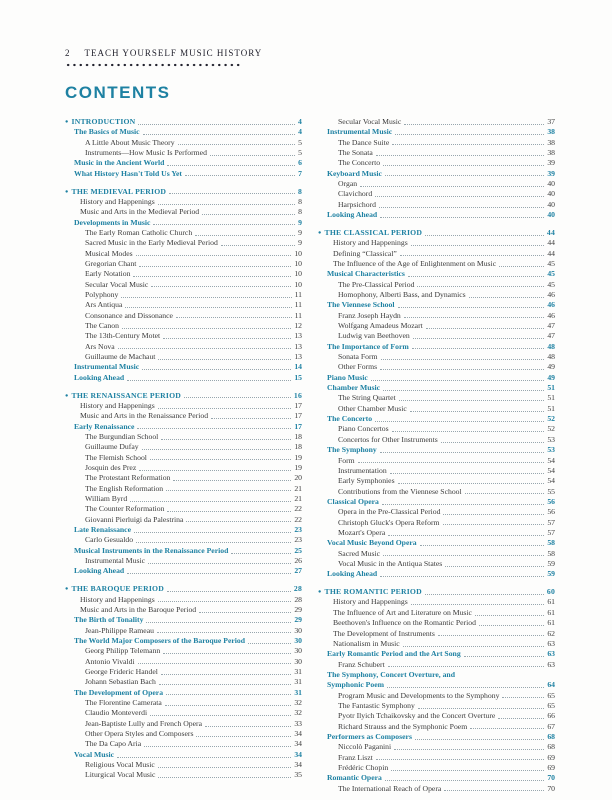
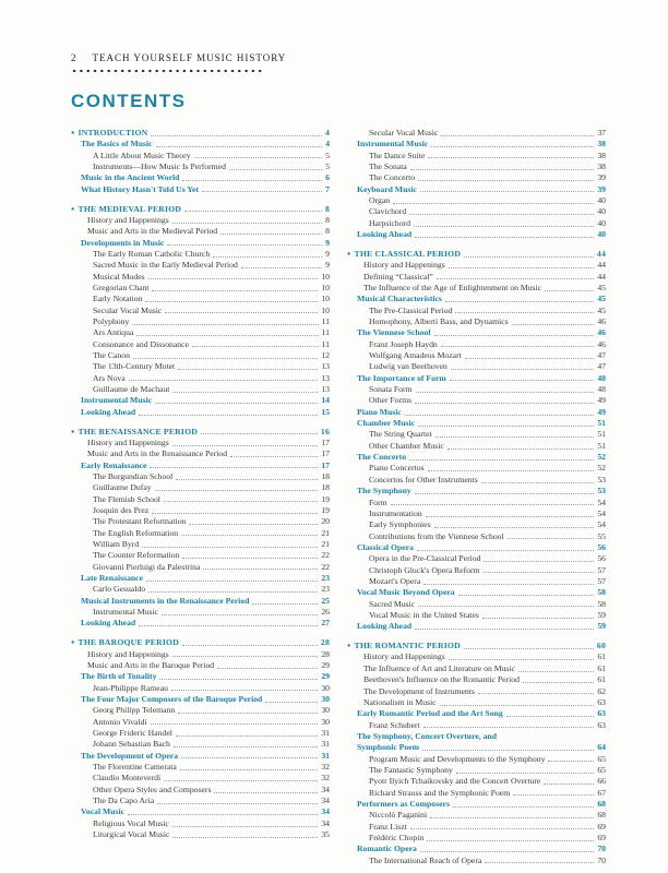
  2
  TEACH YOURSELF MUSIC HISTORY
  CONTENTS
  INTRODUCTION
  4
  The Basics of Music
  4
  A Little About Music Theory
  5
  Instruments—How Music Is Performed
  5
  Music in the Ancient World
  6
  What History Hasn't Told Us Yet
  7
  THE MEDIEVAL PERIOD
  8
  History and Happenings
  8
  Music and Arts in the Medieval Period
  8
  Developments in Music
  9
  The Early Roman Catholic Church
  9
  Sacred Music in the Early Medieval Period
  9
  Musical Modes
  10
  Gregorian Chant
  10
  Early Notation
  10
  Secular Vocal Music
  10
  Polyphony
  11
  Ars Antiqua
  11
  Consonance and Dissonance
  11
  The Canon
  12
  The 13th-Century Motet
  13
  Ars Nova
  13
  Guillaume de Machaut
  13
  Instrumental Music
  14
  Looking Ahead
  15
  THE RENAISSANCE PERIOD
  16
  History and Happenings
  17
  Music and Arts in the Renaissance Period
  17
  Early Renaissance
  17
  The Burgundian School
  18
  Guillaume Dufay
  18
  The Flemish School
  19
  Josquin des Prez
  19
  The Protestant Reformation
  20
  The English Reformation
  21
  William Byrd
  21
  The Counter Reformation
  22
  Giovanni Pierluigi da Palestrina
  22
  Late Renaissance
  23
  Carlo Gesualdo
  23
  Musical Instruments in the Renaissance Period
  25
  Instrumental Music
  26
  Looking Ahead
  27
  THE BAROQUE PERIOD
  28
  History and Happenings
  28
  Music and Arts in the Baroque Period
  29
  The Birth of Tonality
  29
  Jean-Philippe Rameau
  30
- The World Major Composers of the Baroque Period
+ The Four Major Composers of the Baroque Period
  30
  Georg Philipp Telemann
  30
  Antonio Vivaldi
  30
  George Frideric Handel
  31
  Johann Sebastian Bach
  31
  The Development of Opera
  31
  The Florentine Camerata
  32
  Claudio Monteverdi
  32
- Jean-Baptiste Lully and French Opera
- 33
  Other Opera Styles and Composers
  34
  The Da Capo Aria
  34
  Vocal Music
  34
  Religious Vocal Music
  34
  Liturgical Vocal Music
  35
  Secular Vocal Music
  37
  Instrumental Music
  38
  The Dance Suite
  38
  The Sonata
  38
  The Concerto
  39
  Keyboard Music
  39
  Organ
  40
  Clavichord
  40
  Harpsichord
  40
  Looking Ahead
  40
  THE CLASSICAL PERIOD
  44
  History and Happenings
  44
  Defining “Classical”
  44
  The Influence of the Age of Enlightenment on Music
  45
  Musical Characteristics
  45
  The Pre-Classical Period
  45
  Homophony, Alberti Bass, and Dynamics
  46
  The Viennese School
  46
  Franz Joseph Haydn
  46
  Wolfgang Amadeus Mozart
  47
  Ludwig van Beethoven
  47
  The Importance of Form
  48
  Sonata Form
  48
  Other Forms
  49
  Piano Music
  49
  Chamber Music
  51
  The String Quartet
  51
  Other Chamber Music
  51
  The Concerto
  52
  Piano Concertos
  52
  Concertos for Other Instruments
  53
  The Symphony
  53
  Form
  54
  Instrumentation
  54
  Early Symphonies
  54
  Contributions from the Viennese School
  55
  Classical Opera
  56
  Opera in the Pre-Classical Period
  56
  Christoph Gluck's Opera Reform
  57
  Mozart's Opera
  57
  Vocal Music Beyond Opera
  58
  Sacred Music
  58
- Vocal Music in the Antiqua States
+ Vocal Music in the United States
  59
  Looking Ahead
  59
  THE ROMANTIC PERIOD
  60
  History and Happenings
  61
  The Influence of Art and Literature on Music
  61
  Beethoven's Influence on the Romantic Period
  61
  The Development of Instruments
  62
  Nationalism in Music
  63
  Early Romantic Period and the Art Song
  63
  Franz Schubert
  63
  The Symphony, Concert Overture, and
  Symphonic Poem
  64
  Program Music and Developments to the Symphony
  65
  The Fantastic Symphony
  65
  Pyotr Ilyich Tchaikovsky and the Concert Overture
  66
  Richard Strauss and the Symphonic Poem
  67
  Performers as Composers
  68
  Niccolò Paganini
  68
  Franz Liszt
  69
  Frédéric Chopin
  69
  Romantic Opera
  70
  The International Reach of Opera
  70
